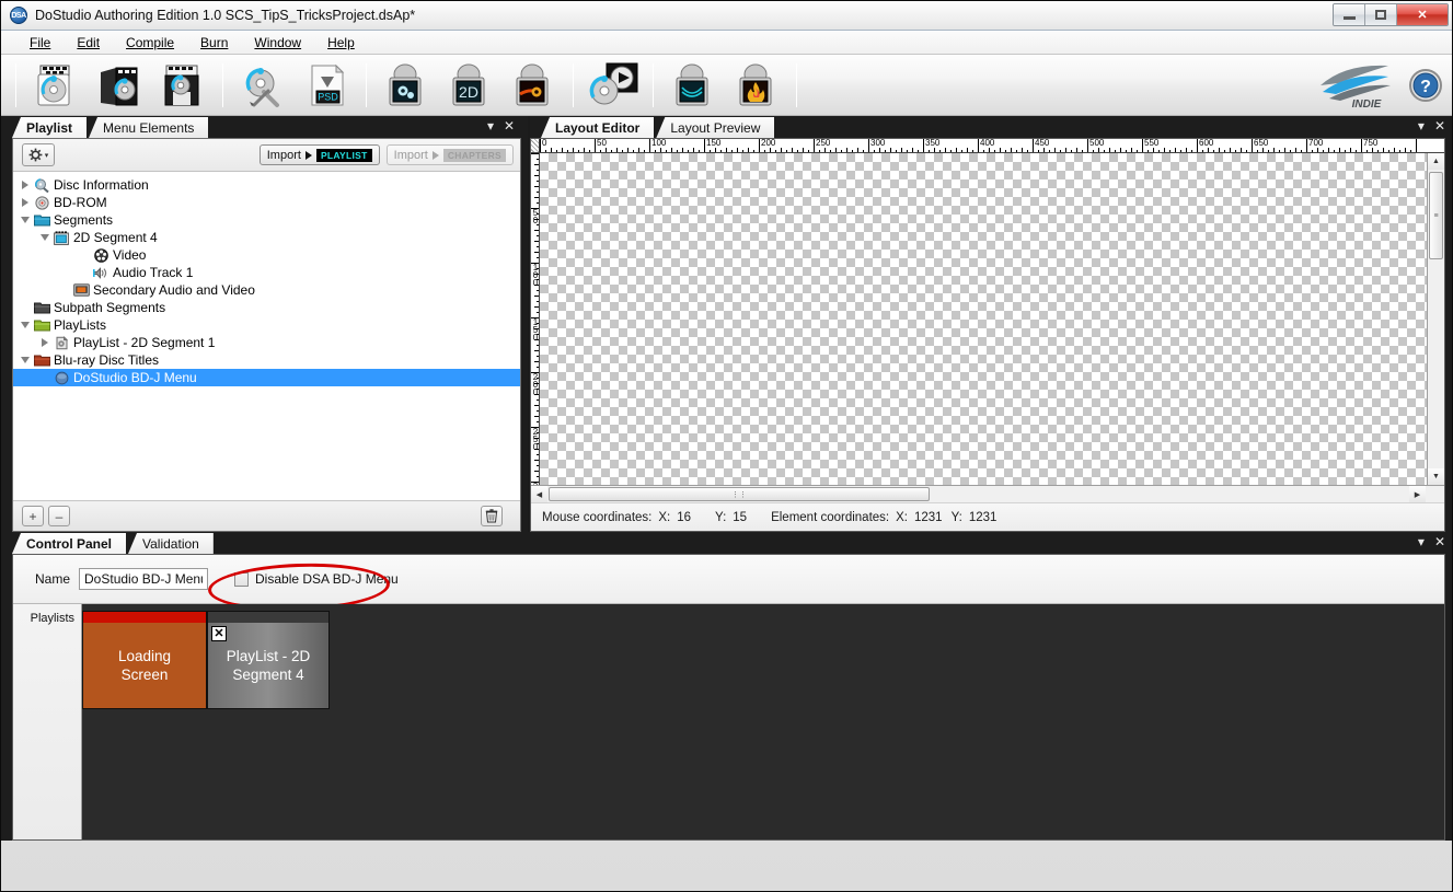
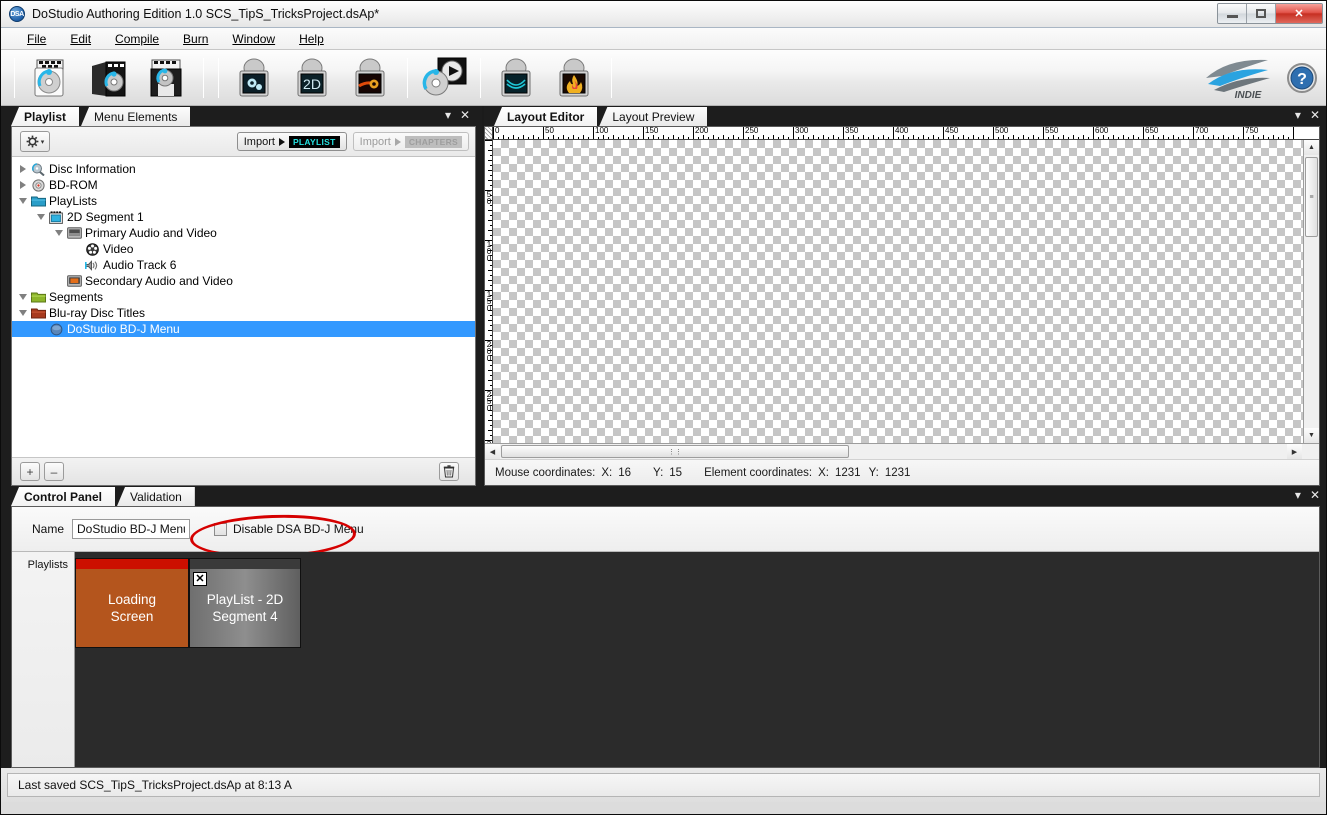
  DoStudio Authoring Edition 1.0 SCS_TipS_TricksProject.dsAp*
  ✕
  File
  Edit
  Compile
  Burn
  Window
  Help
- PSD
  2D
  INDIE
  ?
  Playlist
  Menu Elements
  Import
  PLAYLIST
  Import
  CHAPTERS
  Disc Information
  BD-ROM
- Segments
+ PlayLists
- 2D Segment 4
+ 2D Segment 1
+ Primary Audio and Video
  Video
- Audio Track 1
+ Audio Track 6
  Secondary Audio and Video
- Subpath Segments
- PlayLists
+ Segments
- PlayList - 2D Segment 1
  Blu-ray Disc Titles
  DoStudio BD-J Menu
  +
  –
  Layout Editor
  Layout Preview
  ▾
  ✕
  0
  50
  100
  150
  200
  250
  300
  350
  400
  450
  500
  550
  600
  650
  700
  750
  50
  100
  150
  200
  250
  Mouse coordinates:
  X:
  16
  Y:
  15
  Element coordinates:
  X:
  1231
  Y:
  1231
  ▾
  ✕
  Control Panel
  Validation
  ▾
  ✕
  Name
  DoStudio BD-J Men
  Disable DSA BD-J Menu
  Playlists
  Loading
  Screen
  ✕
  PlayList - 2D
  Segment 4
+ Last saved SCS_TipS_TricksProject.dsAp at 8:13 A
